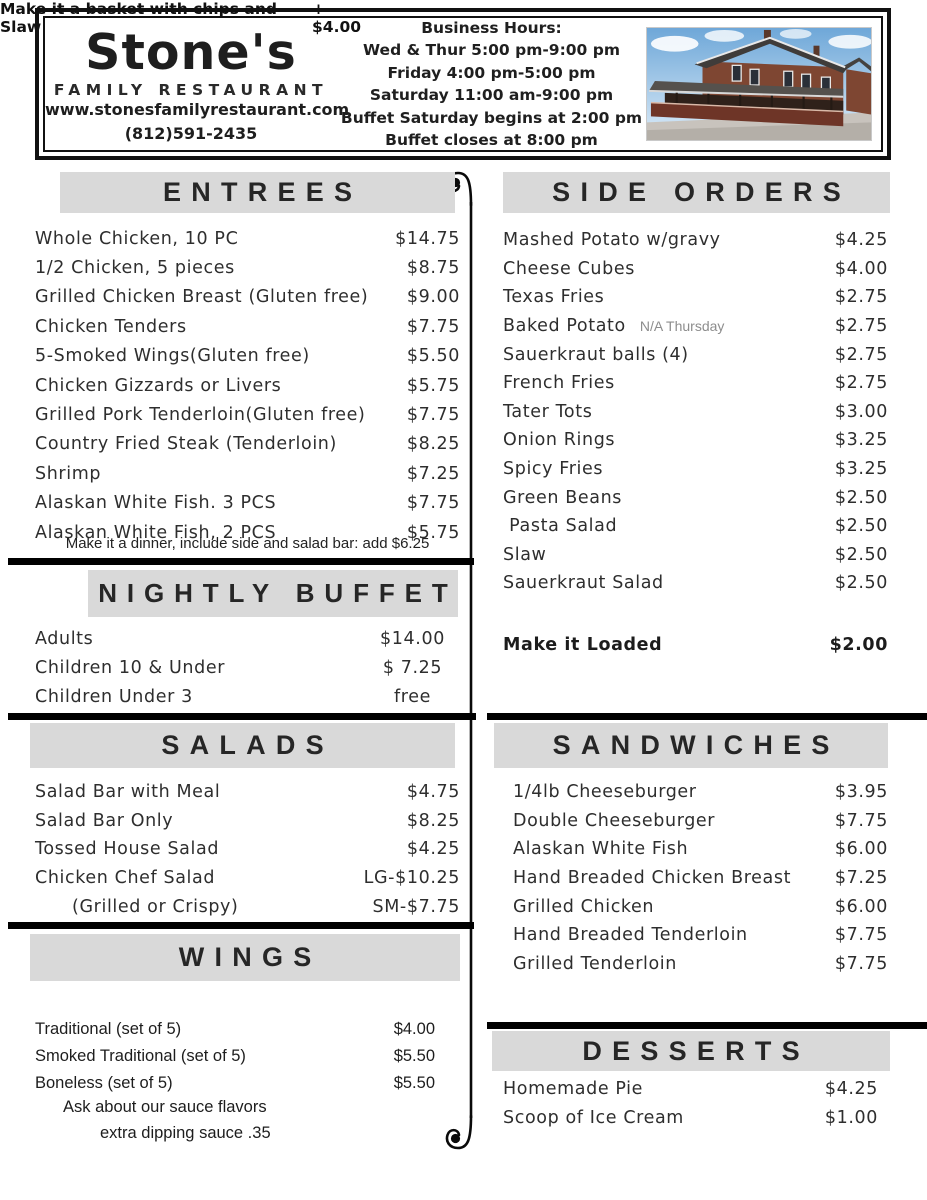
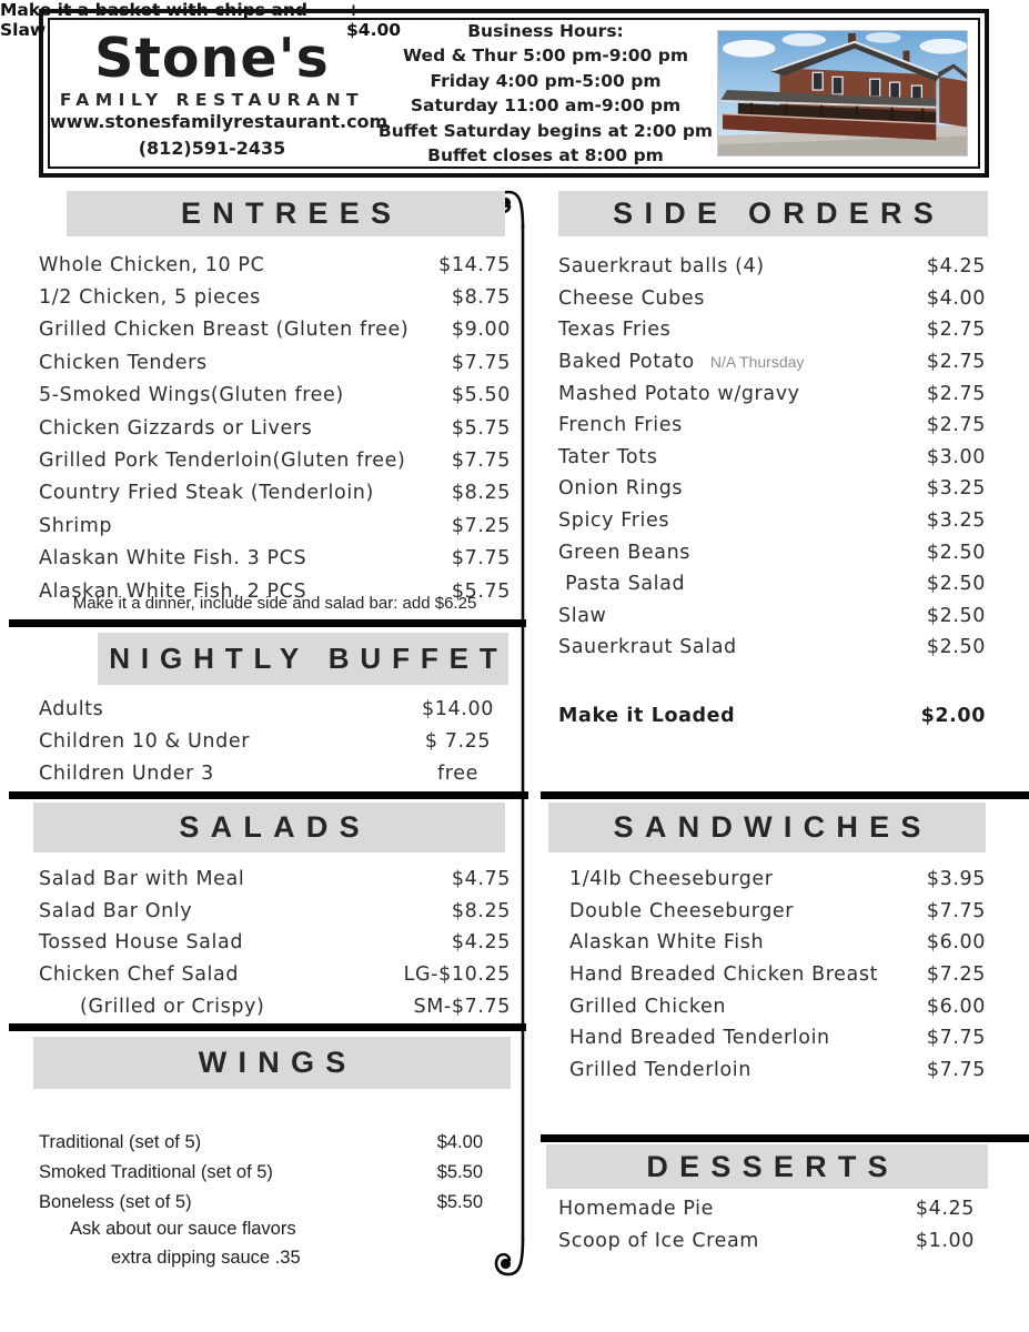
  Stone's
  FAMILY RESTAURANT
  www.stonesfamilyrestaurant.co
  (812)591-2435
  Business Hours:
  Wed & Thur 5:00 pm-9:00 pm
  Friday 4:00 pm-5:00 pm
  Saturday 11:00 am-9:00 pm
  Buffet Saturday begins at 2:00 pm
  Buffet closes at 8:00 pm
  ENTREES
  Whole Chicken, 10 PC
  $14.75
  1/2 Chicken, 5 pieces
  $8.75
  Grilled Chicken Breast (Gluten free)
  $9.00
  Chicken Tenders
  $7.75
  5-Smoked Wings(Gluten free)
  $5.50
  Chicken Gizzards or Livers
  $5.75
  Grilled Pork Tenderloin(Gluten free)
  $7.75
  Country Fried Steak (Tenderloin)
  $8.25
  Shrimp
  $7.25
  Alaskan White Fish. 3 PCS
  $7.75
  Alaskan White Fish, 2 PCS
  $5.75
  Make it a dinner, include side and salad bar: add $6.25
  NIGHTLY BUFFET
  Adults
  $14.00
  Children 10 & Under
  $ 7.25
  Children Under 3
  free
  SALADS
  Salad Bar with Meal
  $4.75
  Salad Bar Only
  $8.25
  Tossed House Salad
  $4.25
  Chicken Chef Salad
  LG-$10.25
  (Grilled or Crispy)
  SM-$7.75
  WINGS
  Traditional (set of 5)
  $4.00
  Smoked Traditional (set of 5)
  $5.50
  Boneless (set of 5)
  $5.50
  Ask about our sauce flavors
  extra dipping sauce .35
  SIDE ORDERS
- Mashed Potato w/gravy
+ Sauerkraut balls (4)
  $4.25
  Cheese Cubes
  $4.00
  Texas Fries
  $2.75
  Baked Potato
  N/A Thursday
  $2.75
- Sauerkraut balls (4)
+ Mashed Potato w/gravy
  $2.75
  French Fries
  $2.75
  Tater Tots
  $3.00
  Onion Rings
  $3.25
  Spicy Fries
  $3.25
  Green Beans
  $2.50
  Pasta Salad
  $2.50
  Slaw
  $2.50
  Sauerkraut Salad
  $2.50
  Make it Loaded
  $2.00
  SANDWICHES
  1/4lb Cheeseburger
  $3.95
  Double Cheeseburger
  $7.75
  Alaskan White Fish
  $6.00
  Hand Breaded Chicken Breast
  $7.25
  Grilled Chicken
  $6.00
  Hand Breaded Tenderloin
  $7.75
  Grilled Tenderloin
  $7.75
  Make it a basket with chips and Slaw
  + $4.00
  DESSERTS
  Homemade Pie
  $4.25
  Scoop of Ice Cream
  $1.00
